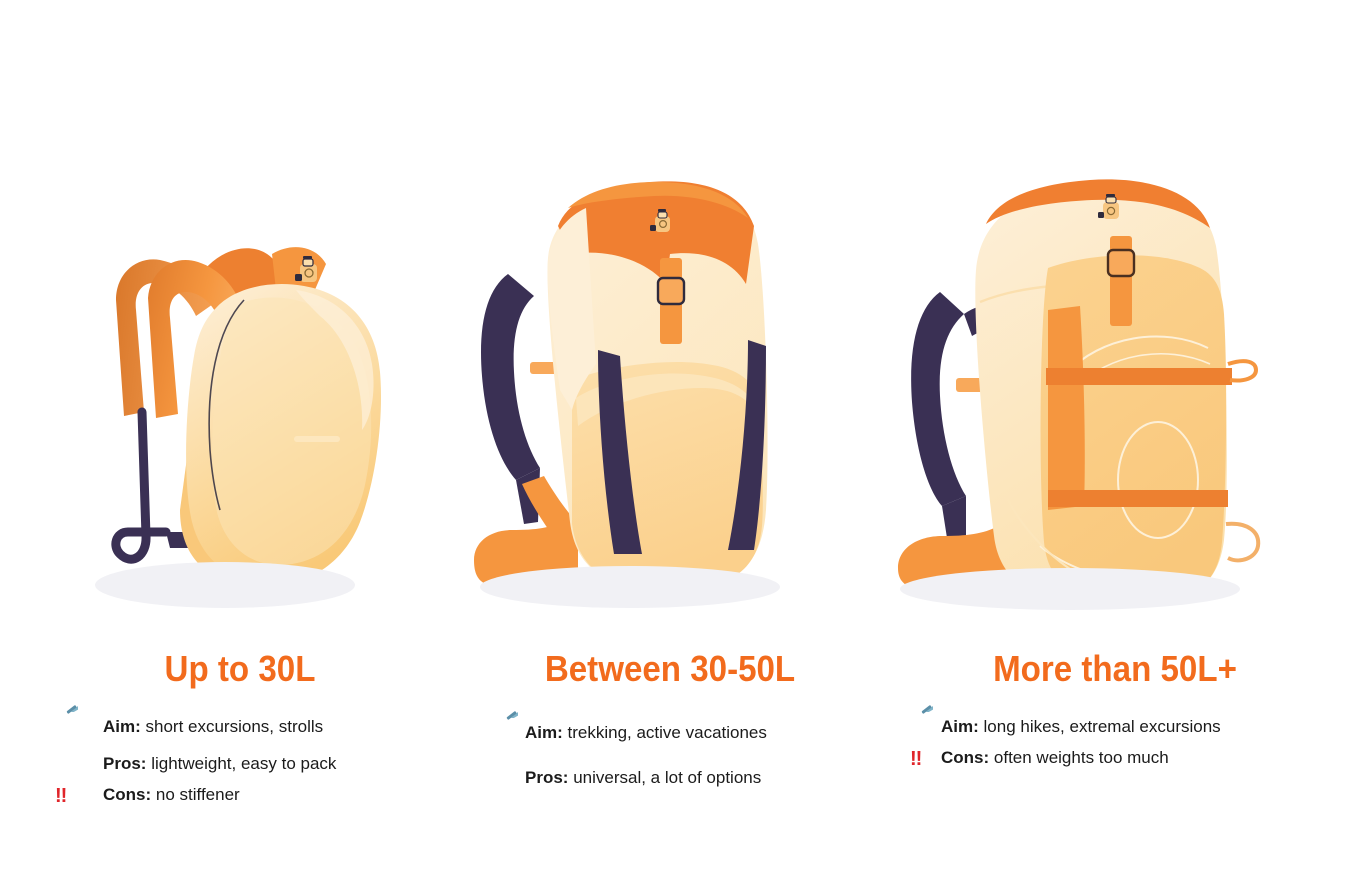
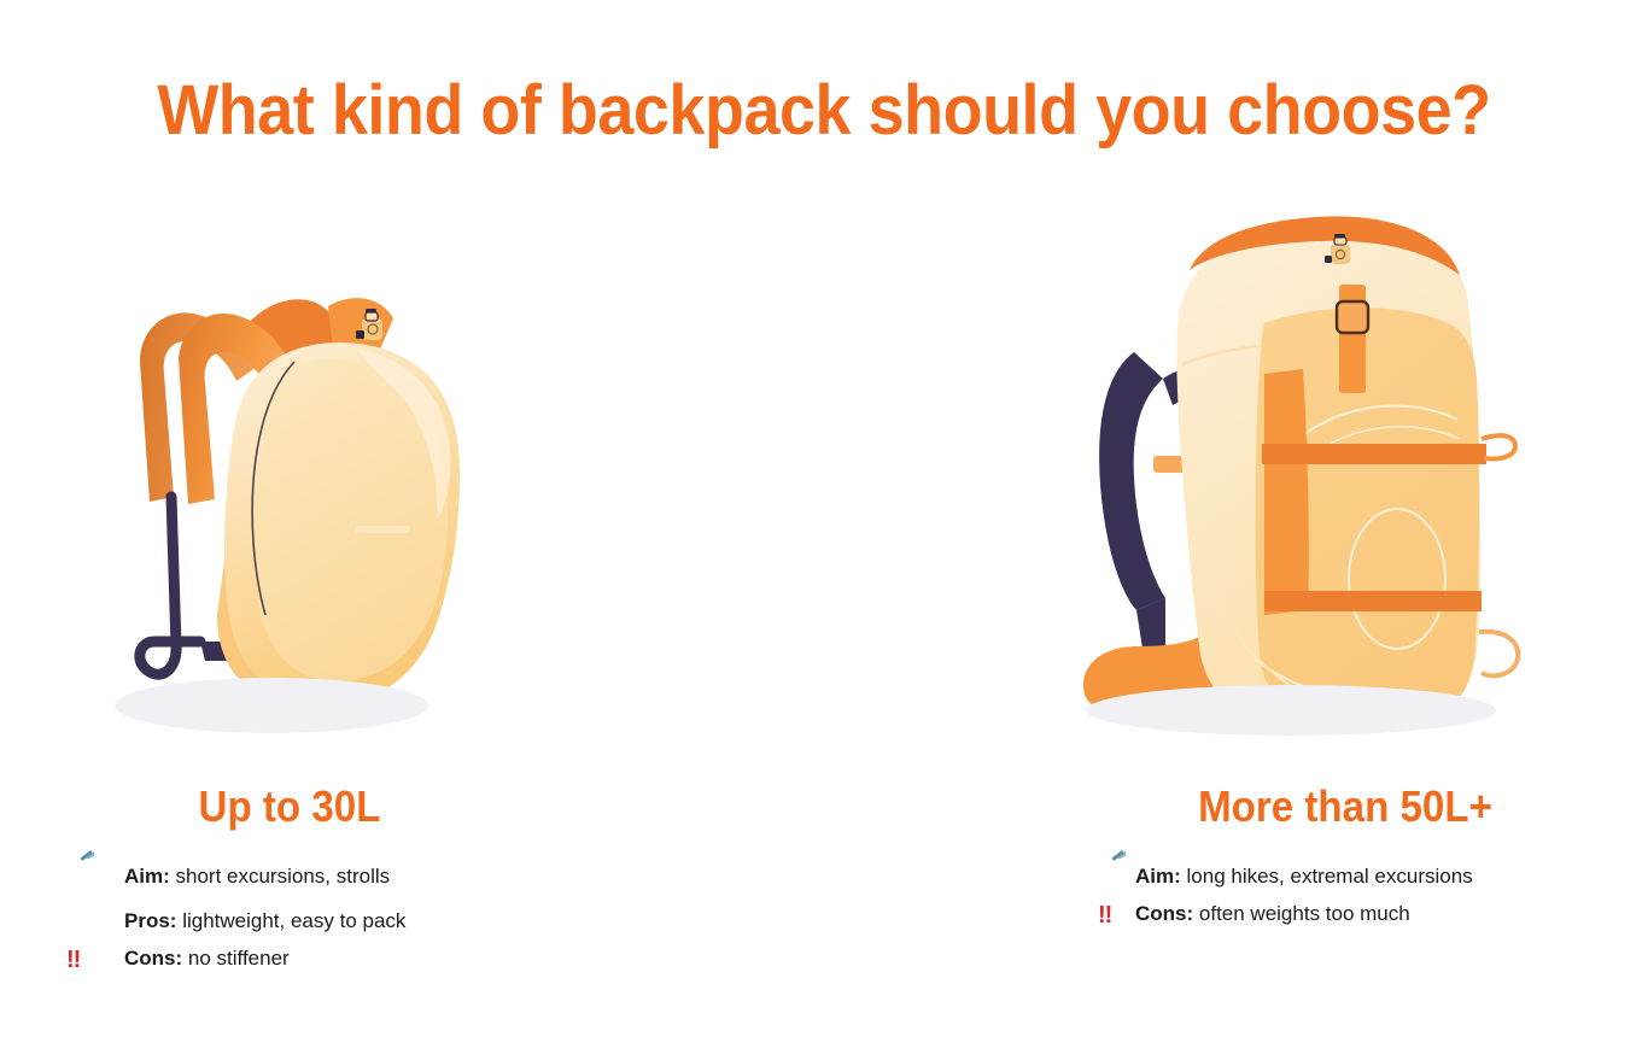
+ What kind of backpack should you choose?
  Up to 30L
  Aim: short excursions, strolls
  Pros: lightweight, easy to pack
  !!
  Cons: no stiffener
- Between 30-50L
- Aim: trekking, active vacationes
- Pros: universal, a lot of options
  More than 50L+
  Aim: long hikes, extremal excursions
  !!
  Cons: often weights too much
